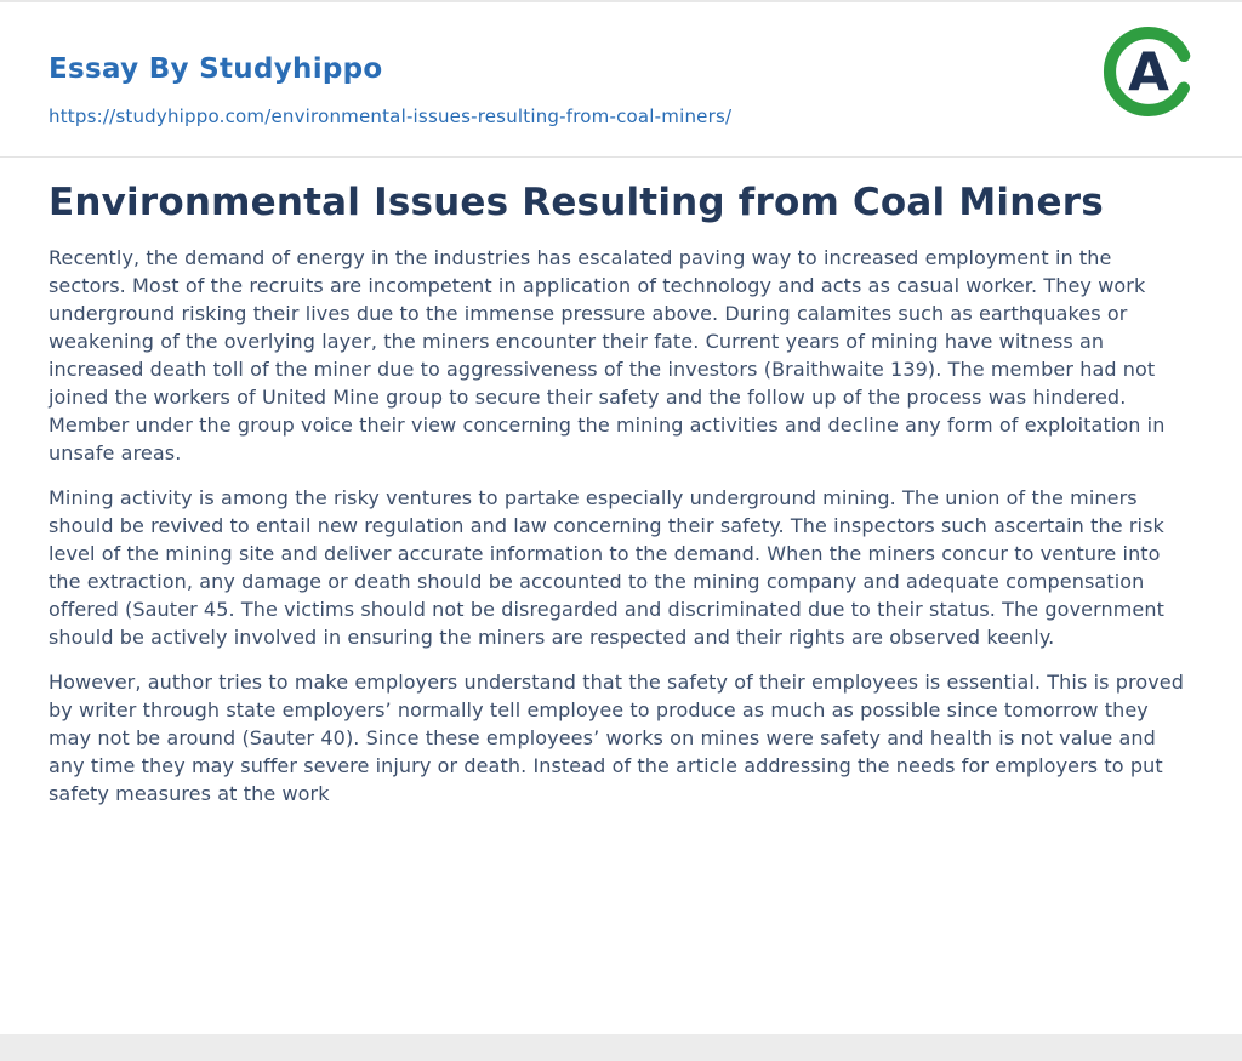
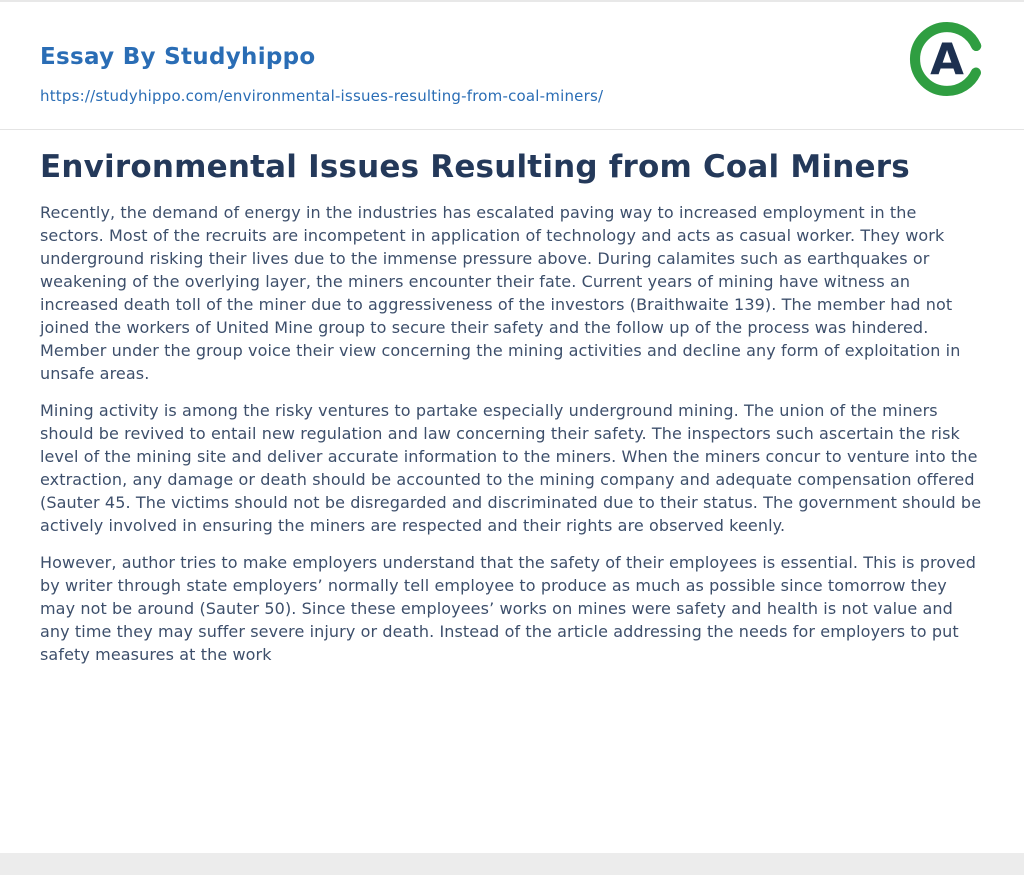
  Essay By Studyhippo
  https://studyhippo.com/environmental-issues-resulting-from-coal-miners/
  A
  Environmental Issues Resulting from Coal Miners
  Recently, the demand of energy in the industries has escalated paving way to increased employment in the sectors. Most of the recruits are incompetent in application of technology and acts as casual worker. They work underground risking their lives due to the immense pressure above. During calamites such as earthquakes or weakening of the overlying layer, the miners encounter their fate. Current years of mining have witness an increased death toll of the miner due to aggressiveness of the investors (Braithwaite 139). The member had not joined the workers of United Mine group to secure their safety and the follow up of the process was hindered. Member under the group voice their view concerning the mining activities and decline any form of exploitation in unsafe areas.
- Mining activity is among the risky ventures to partake especially underground mining. The union of the miners should be revived to entail new regulation and law concerning their safety. The inspectors such ascertain the risk level of the mining site and deliver accurate information to the demand. When the miners concur to venture into the extraction, any damage or death should be accounted to the mining company and adequate compensation offered (Sauter 45. The victims should not be disregarded and discriminated due to their status. The government should be actively involved in ensuring the miners are respected and their rights are observed keenly.
+ Mining activity is among the risky ventures to partake especially underground mining. The union of the miners should be revived to entail new regulation and law concerning their safety. The inspectors such ascertain the risk level of the mining site and deliver accurate information to the miners. When the miners concur to venture into the extraction, any damage or death should be accounted to the mining company and adequate compensation offered (Sauter 45. The victims should not be disregarded and discriminated due to their status. The government should be actively involved in ensuring the miners are respected and their rights are observed keenly.
- However, author tries to make employers understand that the safety of their employees is essential. This is proved by writer through state employers’ normally tell employee to produce as much as possible since tomorrow they may not be around (Sauter 40). Since these employees’ works on mines were safety and health is not value and any time they may suffer severe injury or death. Instead of the article addressing the needs for employers to put safety measures at the work
+ However, author tries to make employers understand that the safety of their employees is essential. This is proved by writer through state employers’ normally tell employee to produce as much as possible since tomorrow they may not be around (Sauter 50). Since these employees’ works on mines were safety and health is not value and any time they may suffer severe injury or death. Instead of the article addressing the needs for employers to put safety measures at the work
